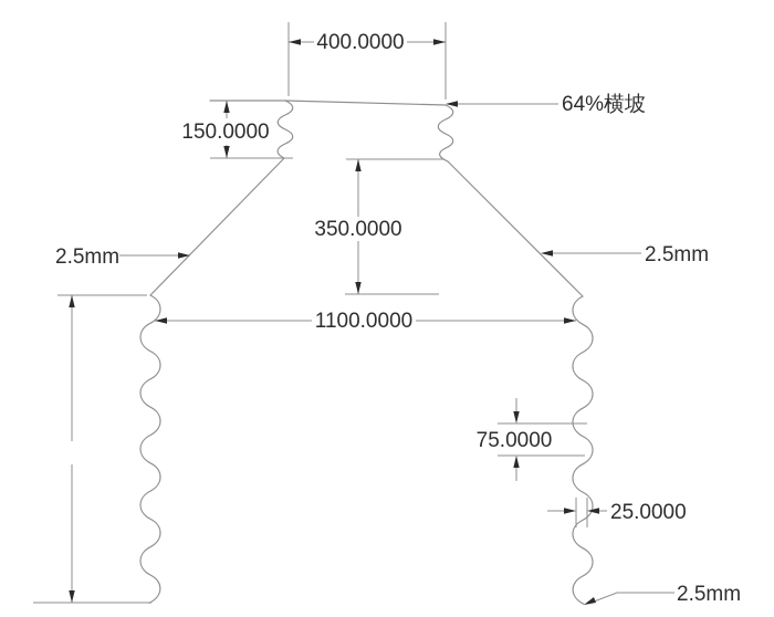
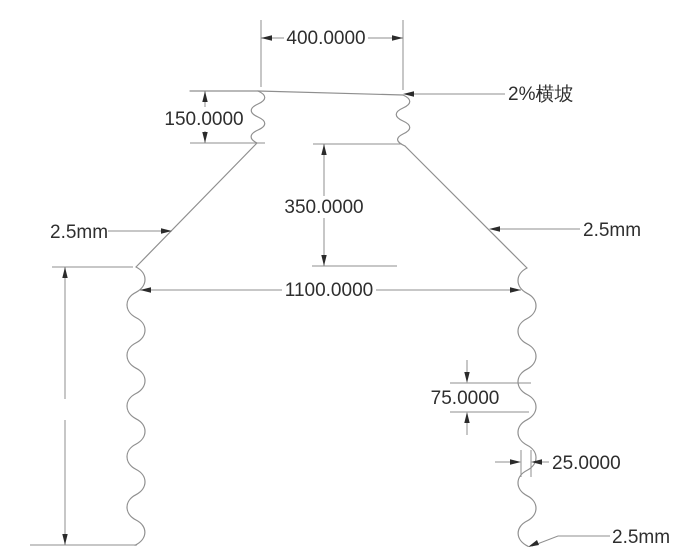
  400.0000
  150.0000
  350.0000
  1100.0000
  75.0000
  25.0000
- 64%横坡
+ 2%横坡
  2.5mm
  2.5mm
  2.5mm
